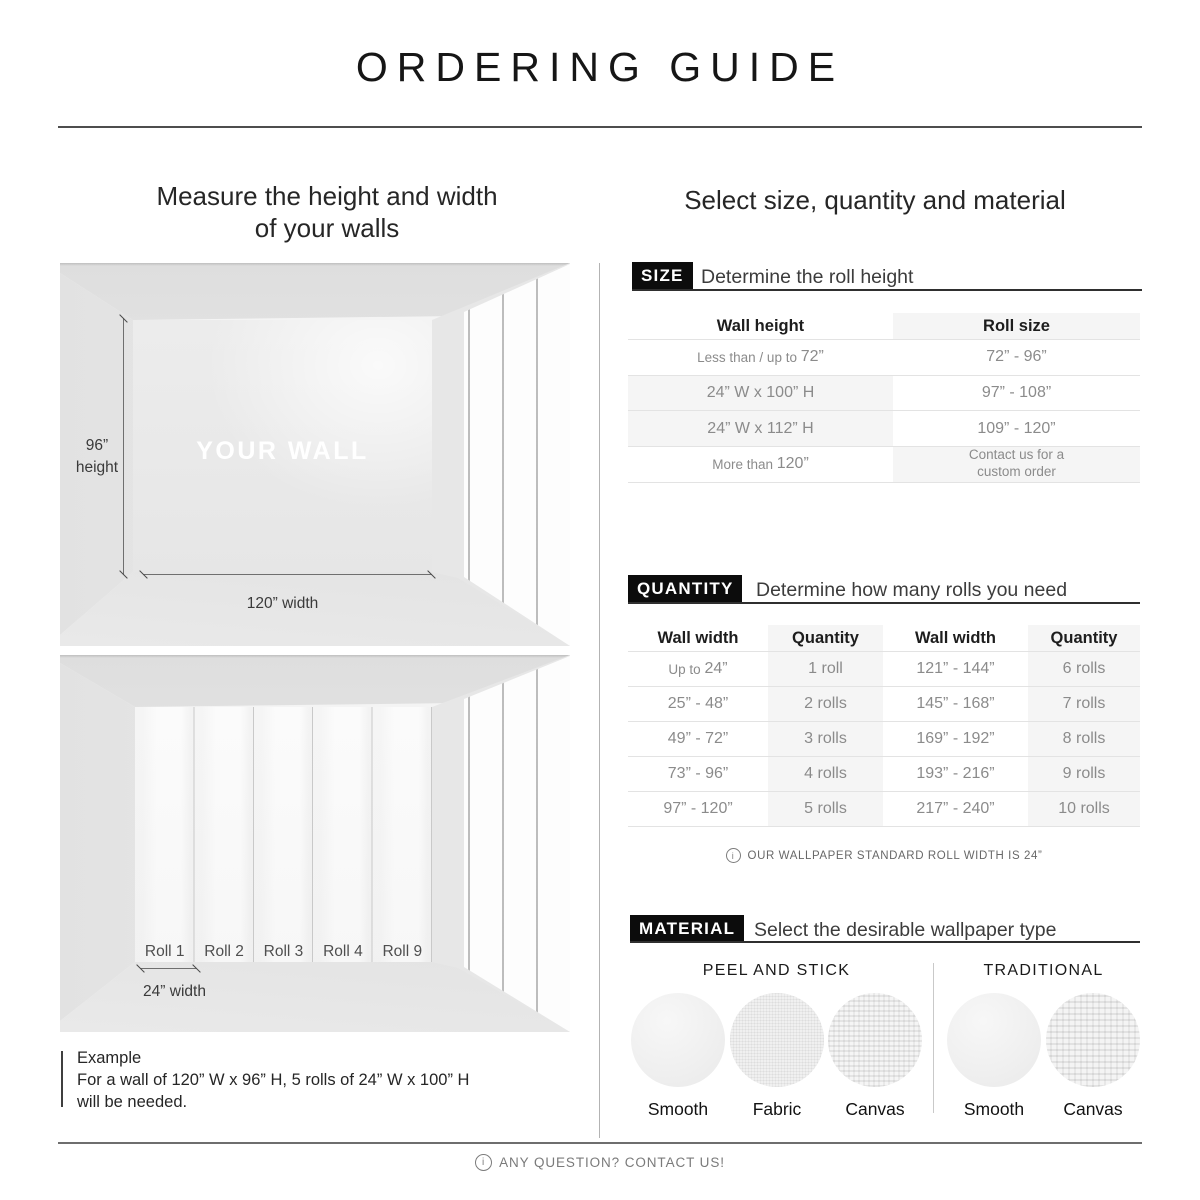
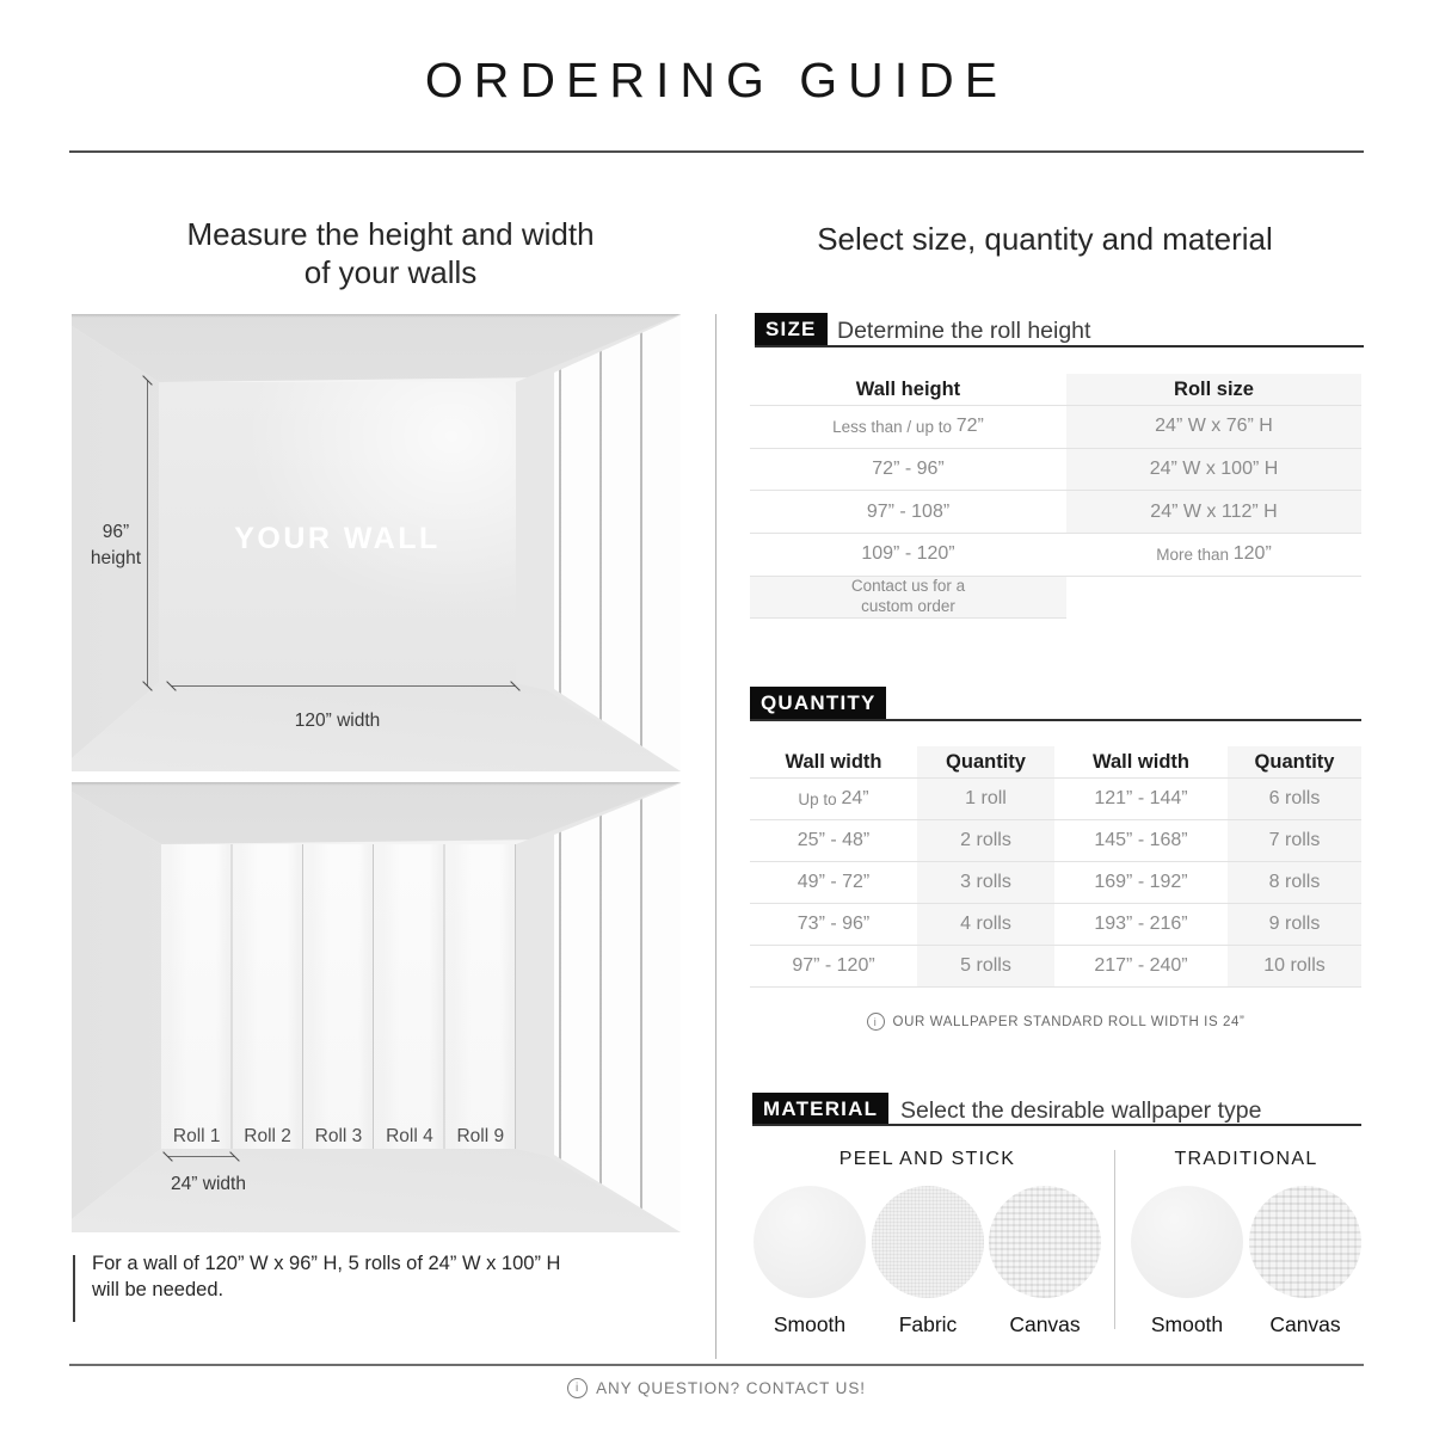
  ORDERING GUIDE
  Measure the height and width
  of your walls
  Select size, quantity and material
  96”
  height
  120” width
  Roll 1
  Roll 2
  Roll 3
  Roll 4
  Roll 9
  24” width
- Example
  For a wall of 120” W x 96” H, 5 rolls of 24” W x 100” H
  will be needed.
  SIZE
  Determine the roll height
  Wall height
  Roll size
  Less than / up to
  72”
+ 24” W x 76” H
  72” - 96”
  24” W x 100” H
  97” - 108”
  24” W x 112” H
  109” - 120”
  More than
  120”
  Contact us for a
  custom order
  QUANTITY
- Determine how many rolls you need
  Wall width
  Quantity
  Wall width
  Quantity
  Up to
  24”
  1 roll
  121” - 144”
  6 rolls
  25” - 48”
  2 rolls
  145” - 168”
  7 rolls
  49” - 72”
  3 rolls
  169” - 192”
  8 rolls
  73” - 96”
  4 rolls
  193” - 216”
  9 rolls
  97” - 120”
  5 rolls
  217” - 240”
  10 rolls
  i
  OUR WALLPAPER STANDARD ROLL WIDTH IS 24”
  MATERIAL
  Select the desirable wallpaper type
  PEEL AND STICK
  TRADITIONAL
  Smooth
  Fabric
  Canvas
  Smooth
  Canvas
  i
  ANY QUESTION? CONTACT US!
